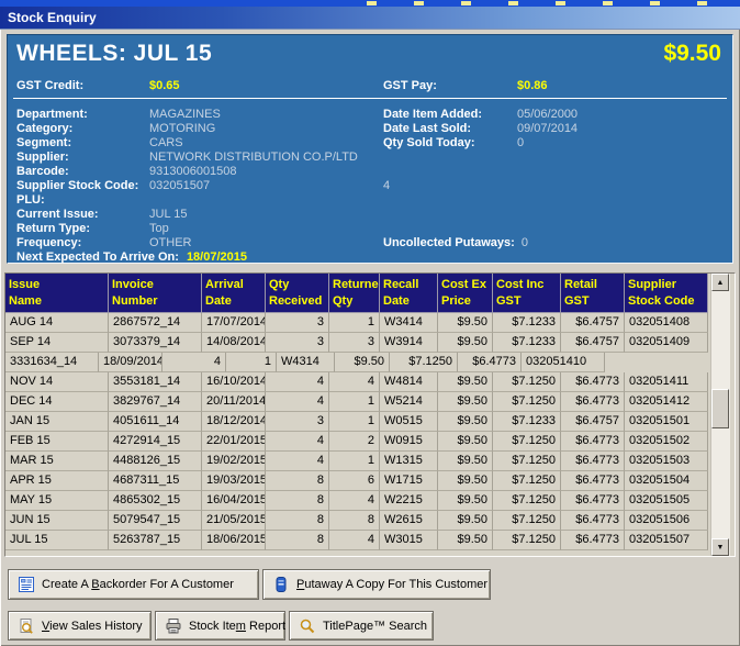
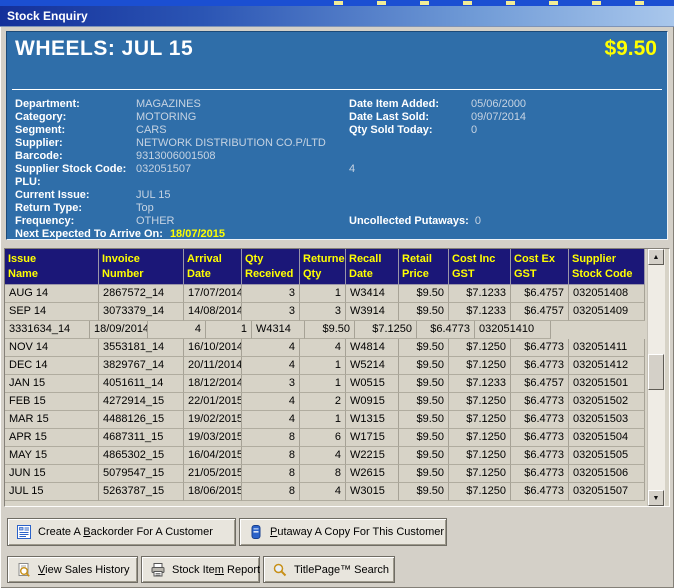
  Stock Enquiry
  WHEELS: JUL 15
  $9.50
- GST Credit:
- $0.65
- GST Pay:
- $0.86
  Department:
  MAGAZINES
  Date Item Added:
  05/06/2000
  Category:
  MOTORING
  Date Last Sold:
  09/07/2014
  Segment:
  CARS
  Qty Sold Today:
  0
  Supplier:
  NETWORK DISTRIBUTION CO.P/LTD
  Barcode:
  9313006001508
  Supplier Stock Code:
  032051507
  4
  PLU:
  Current Issue:
  JUL 15
  Return Type:
  Top
  Frequency:
  OTHER
  Uncollected Putaways:
  0
  Next Expected To Arrive On:
  18/07/2015
  Issue
  Name
  Invoice
  Number
  Arrival
  Date
  Qty
  Received
  Returne
  Qty
  Recall
  Date
- Cost Ex
+ Retail
  Price
  Cost Inc
  GST
- Retail
+ Cost Ex
  GST
  Supplier
  Stock Code
  AUG 14
  2867572_14
  17/07/2014
  3
  1
  W3414
  $9.50
  $7.1233
  $6.4757
  032051408
  SEP 14
  3073379_14
  14/08/2014
  3
  3
  W3914
  $9.50
  $7.1233
  $6.4757
  032051409
  3331634_14
  18/09/2014
  4
  1
  W4314
  $9.50
  $7.1250
  $6.4773
  032051410
  NOV 14
  3553181_14
  16/10/2014
  4
  4
  W4814
  $9.50
  $7.1250
  $6.4773
  032051411
  DEC 14
  3829767_14
  20/11/2014
  4
  1
  W5214
  $9.50
  $7.1250
  $6.4773
  032051412
  JAN 15
  4051611_14
  18/12/2014
  3
  1
  W0515
  $9.50
  $7.1233
  $6.4757
  032051501
  FEB 15
  4272914_15
  22/01/2015
  4
  2
  W0915
  $9.50
  $7.1250
  $6.4773
  032051502
  MAR 15
  4488126_15
  19/02/2015
  4
  1
  W1315
  $9.50
  $7.1250
  $6.4773
  032051503
  APR 15
  4687311_15
  19/03/2015
  8
  6
  W1715
  $9.50
  $7.1250
  $6.4773
  032051504
  MAY 15
  4865302_15
  16/04/2015
  8
  4
  W2215
  $9.50
  $7.1250
  $6.4773
  032051505
  JUN 15
  5079547_15
  21/05/2015
  8
  8
  W2615
  $9.50
  $7.1250
  $6.4773
  032051506
  JUL 15
  5263787_15
  18/06/2015
  8
  4
  W3015
  $9.50
  $7.1250
  $6.4773
  032051507
  Create A Backorder For A Customer
  Putaway A Copy For This Customer
  View Sales History
  Stock Item Report
  TitlePage™ Search
